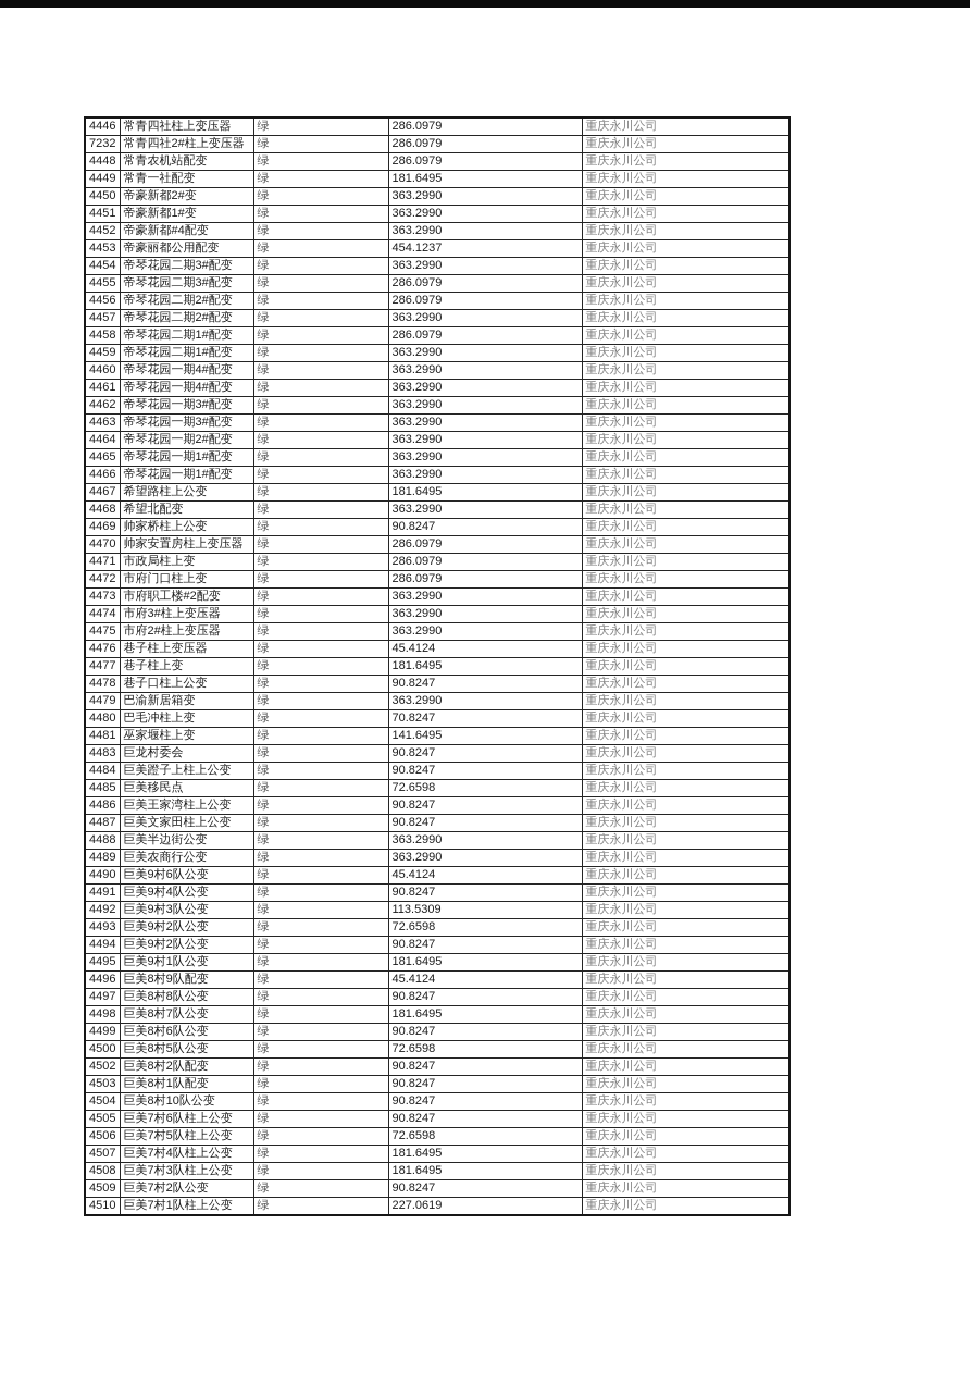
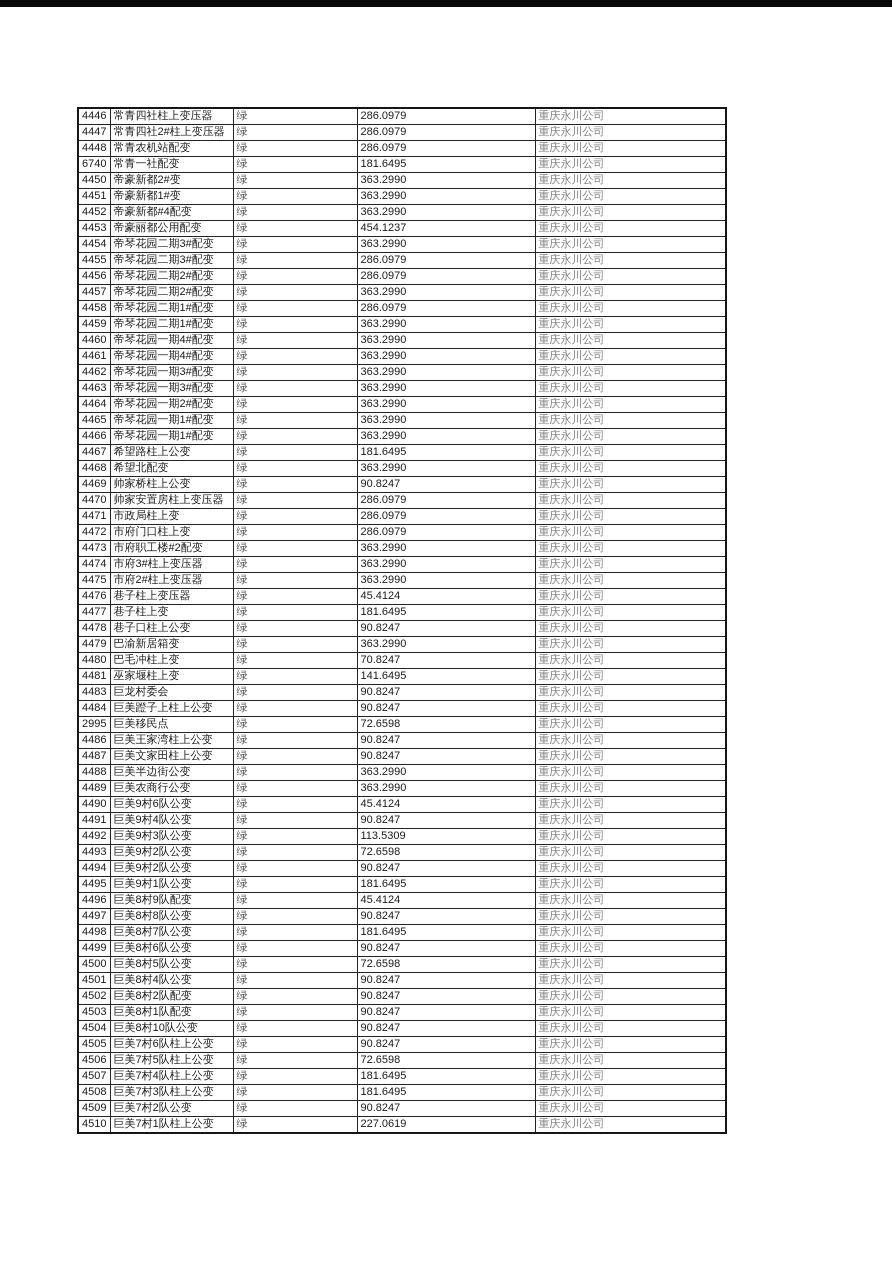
  4446	常青四社柱上变压器	绿	286.0979	重庆永川公司
- 7232	常青四社2#柱上变压器	绿	286.0979	重庆永川公司
+ 4447	常青四社2#柱上变压器	绿	286.0979	重庆永川公司
  4448	常青农机站配变	绿	286.0979	重庆永川公司
- 4449	常青一社配变	绿	181.6495	重庆永川公司
+ 6740	常青一社配变	绿	181.6495	重庆永川公司
  4450	帝豪新都2#变	绿	363.2990	重庆永川公司
  4451	帝豪新都1#变	绿	363.2990	重庆永川公司
  4452	帝豪新都#4配变	绿	363.2990	重庆永川公司
  4453	帝豪丽都公用配变	绿	454.1237	重庆永川公司
  4454	帝琴花园二期3#配变	绿	363.2990	重庆永川公司
  4455	帝琴花园二期3#配变	绿	286.0979	重庆永川公司
  4456	帝琴花园二期2#配变	绿	286.0979	重庆永川公司
  4457	帝琴花园二期2#配变	绿	363.2990	重庆永川公司
  4458	帝琴花园二期1#配变	绿	286.0979	重庆永川公司
  4459	帝琴花园二期1#配变	绿	363.2990	重庆永川公司
  4460	帝琴花园一期4#配变	绿	363.2990	重庆永川公司
  4461	帝琴花园一期4#配变	绿	363.2990	重庆永川公司
  4462	帝琴花园一期3#配变	绿	363.2990	重庆永川公司
  4463	帝琴花园一期3#配变	绿	363.2990	重庆永川公司
  4464	帝琴花园一期2#配变	绿	363.2990	重庆永川公司
  4465	帝琴花园一期1#配变	绿	363.2990	重庆永川公司
  4466	帝琴花园一期1#配变	绿	363.2990	重庆永川公司
  4467	希望路柱上公变	绿	181.6495	重庆永川公司
  4468	希望北配变	绿	363.2990	重庆永川公司
  4469	帅家桥柱上公变	绿	90.8247	重庆永川公司
  4470	帅家安置房柱上变压器	绿	286.0979	重庆永川公司
  4471	市政局柱上变	绿	286.0979	重庆永川公司
  4472	市府门口柱上变	绿	286.0979	重庆永川公司
  4473	市府职工楼#2配变	绿	363.2990	重庆永川公司
  4474	市府3#柱上变压器	绿	363.2990	重庆永川公司
  4475	市府2#柱上变压器	绿	363.2990	重庆永川公司
  4476	巷子柱上变压器	绿	45.4124	重庆永川公司
  4477	巷子柱上变	绿	181.6495	重庆永川公司
  4478	巷子口柱上公变	绿	90.8247	重庆永川公司
  4479	巴渝新居箱变	绿	363.2990	重庆永川公司
  4480	巴毛冲柱上变	绿	70.8247	重庆永川公司
  4481	巫家堰柱上变	绿	141.6495	重庆永川公司
  4483	巨龙村委会	绿	90.8247	重庆永川公司
  4484	巨美蹬子上柱上公变	绿	90.8247	重庆永川公司
- 4485	巨美移民点	绿	72.6598	重庆永川公司
+ 2995	巨美移民点	绿	72.6598	重庆永川公司
  4486	巨美王家湾柱上公变	绿	90.8247	重庆永川公司
  4487	巨美文家田柱上公变	绿	90.8247	重庆永川公司
  4488	巨美半边街公变	绿	363.2990	重庆永川公司
  4489	巨美农商行公变	绿	363.2990	重庆永川公司
  4490	巨美9村6队公变	绿	45.4124	重庆永川公司
  4491	巨美9村4队公变	绿	90.8247	重庆永川公司
  4492	巨美9村3队公变	绿	113.5309	重庆永川公司
  4493	巨美9村2队公变	绿	72.6598	重庆永川公司
  4494	巨美9村2队公变	绿	90.8247	重庆永川公司
  4495	巨美9村1队公变	绿	181.6495	重庆永川公司
  4496	巨美8村9队配变	绿	45.4124	重庆永川公司
  4497	巨美8村8队公变	绿	90.8247	重庆永川公司
  4498	巨美8村7队公变	绿	181.6495	重庆永川公司
  4499	巨美8村6队公变	绿	90.8247	重庆永川公司
  4500	巨美8村5队公变	绿	72.6598	重庆永川公司
+ 4501	巨美8村4队公变	绿	90.8247	重庆永川公司
  4502	巨美8村2队配变	绿	90.8247	重庆永川公司
  4503	巨美8村1队配变	绿	90.8247	重庆永川公司
  4504	巨美8村10队公变	绿	90.8247	重庆永川公司
  4505	巨美7村6队柱上公变	绿	90.8247	重庆永川公司
  4506	巨美7村5队柱上公变	绿	72.6598	重庆永川公司
  4507	巨美7村4队柱上公变	绿	181.6495	重庆永川公司
  4508	巨美7村3队柱上公变	绿	181.6495	重庆永川公司
  4509	巨美7村2队公变	绿	90.8247	重庆永川公司
  4510	巨美7村1队柱上公变	绿	227.0619	重庆永川公司
